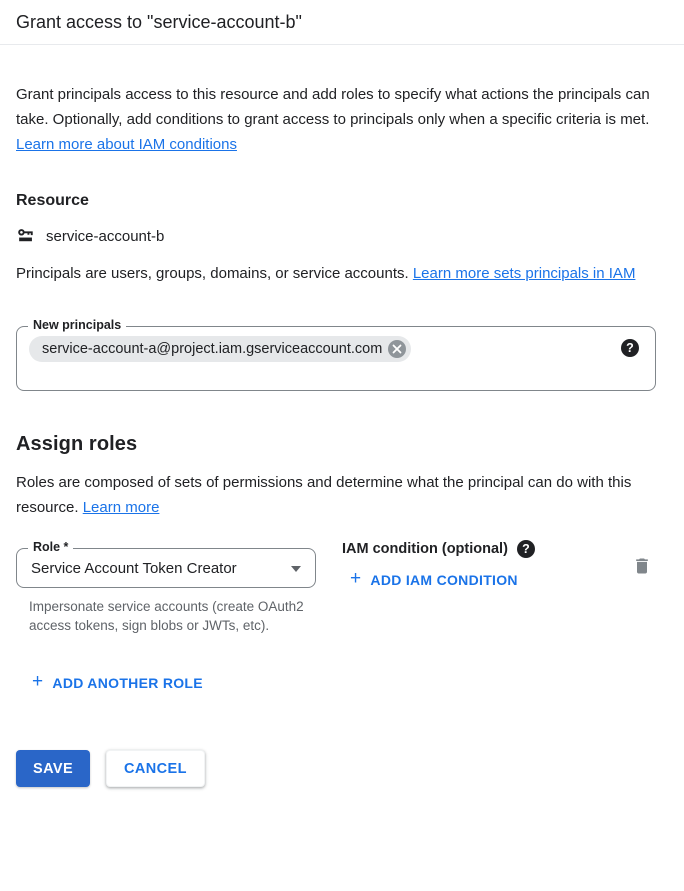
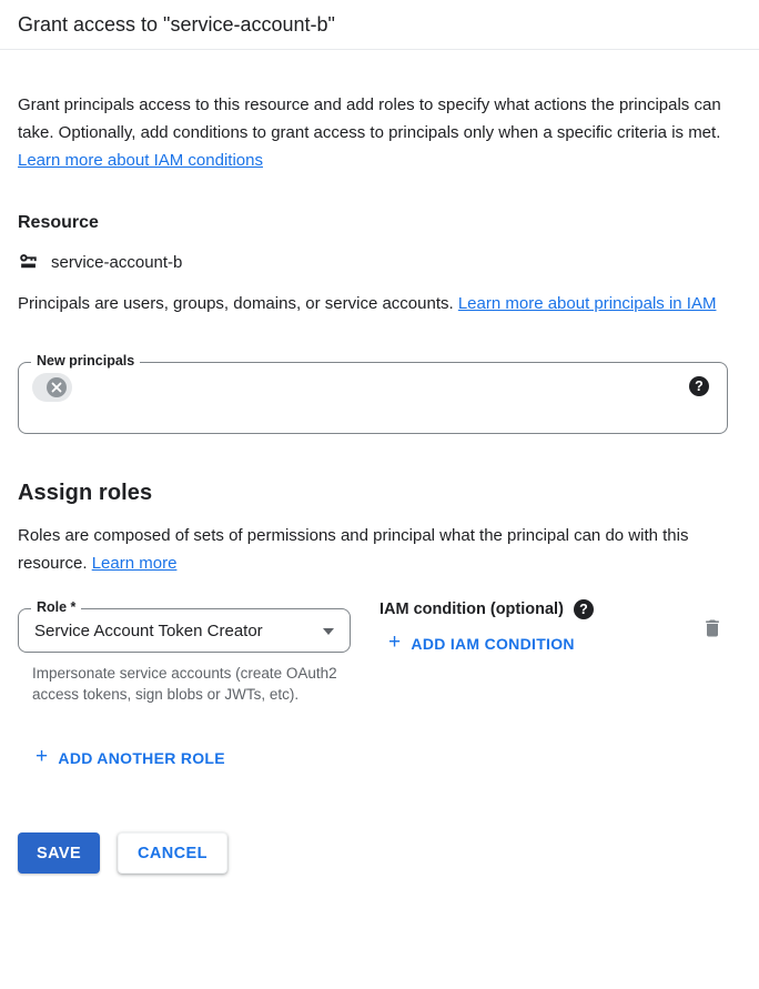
  Grant access to "service-account-b"
  Grant principals access to this resource and add roles to specify what actions the principals can take. Optionally, add conditions to grant access to principals only when a specific criteria is met. Learn more about IAM conditions
  Resource
  service-account-b
- Principals are users, groups, domains, or service accounts. Learn more sets principals in IAM
+ Principals are users, groups, domains, or service accounts. Learn more about principals in IAM
  New principals
- service-account-a@project.iam.gserviceaccount.com
  ?
  Assign roles
- Roles are composed of sets of permissions and determine what the principal can do with this resource. Learn more
+ Roles are composed of sets of permissions and principal what the principal can do with this resource. Learn more
  Role *
  Service Account Token Creator
  Impersonate service accounts (create OAuth2 access tokens, sign blobs or JWTs, etc).
  IAM condition (optional)
  ?
  +
  ADD IAM CONDITION
  +
  ADD ANOTHER ROLE
  SAVE
  CANCEL
